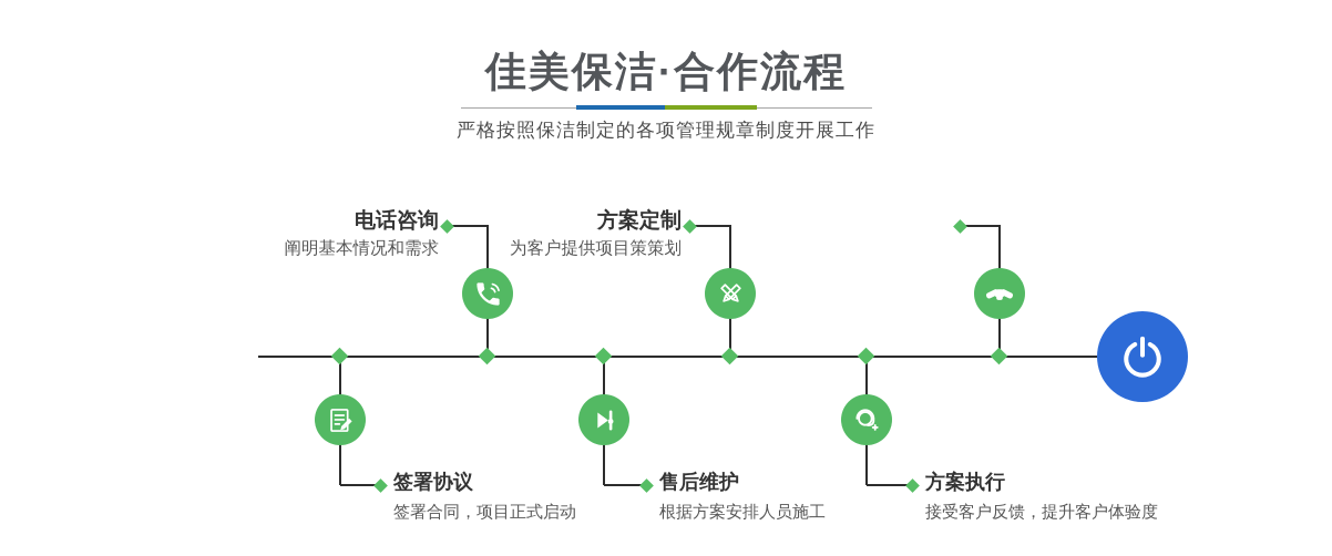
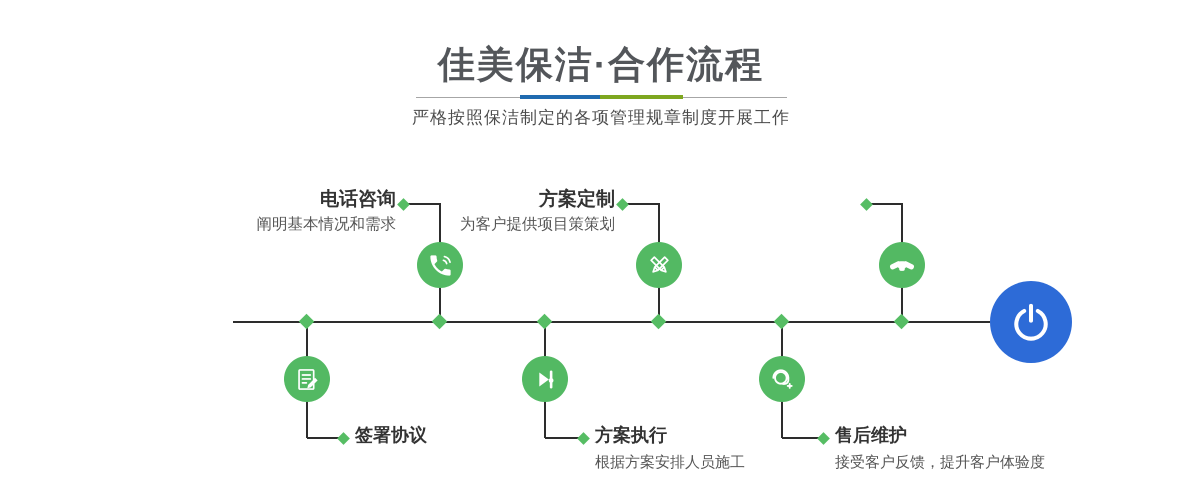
  佳美保洁·合作流程
  严格按照保洁制定的各项管理规章制度开展工作
  电话咨询
  阐明基本情况和需求
  方案定制
  为客户提供项目策策划
  签署协议
- 签署合同，项目正式启动
- 售后维护
+ 方案执行
  根据方案安排人员施工
- 方案执行
+ 售后维护
  接受客户反馈，提升客户体验度
